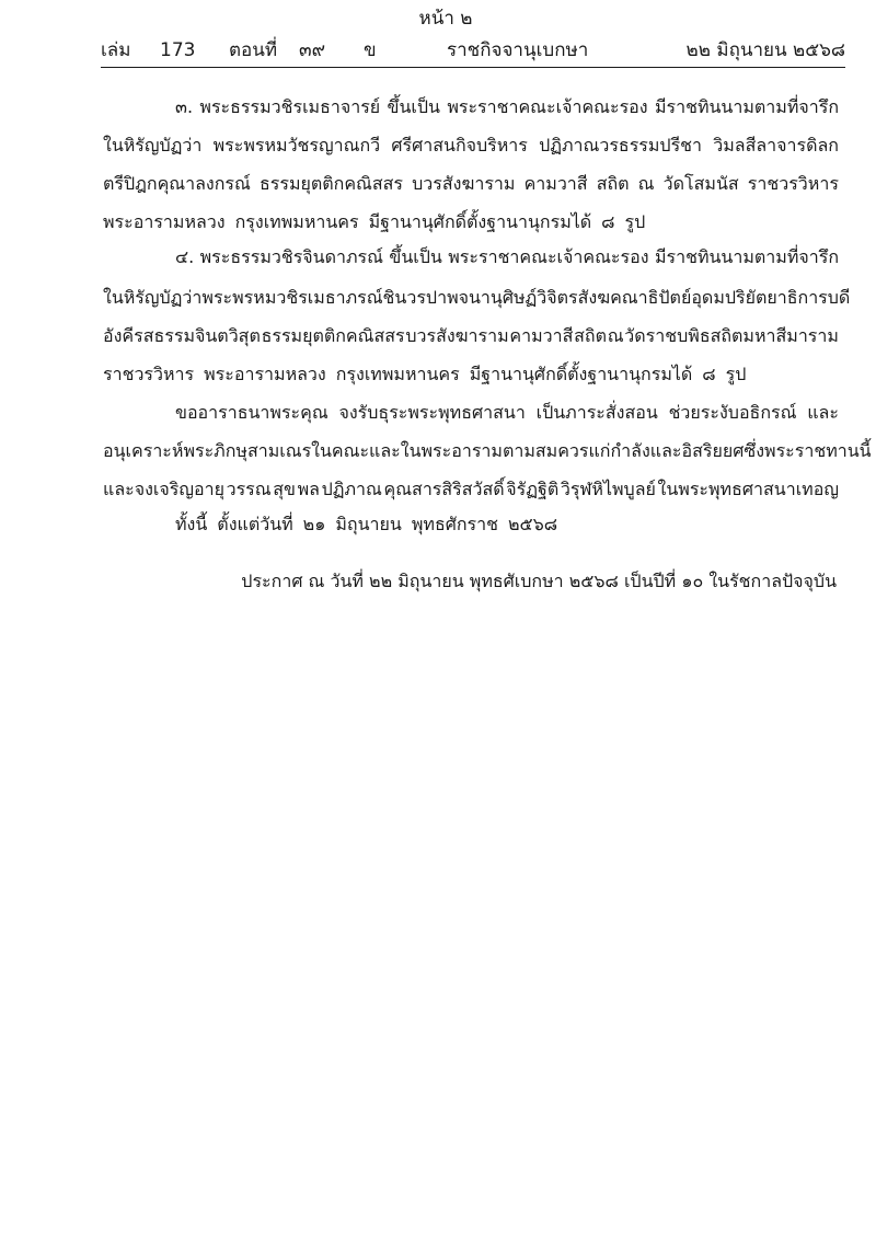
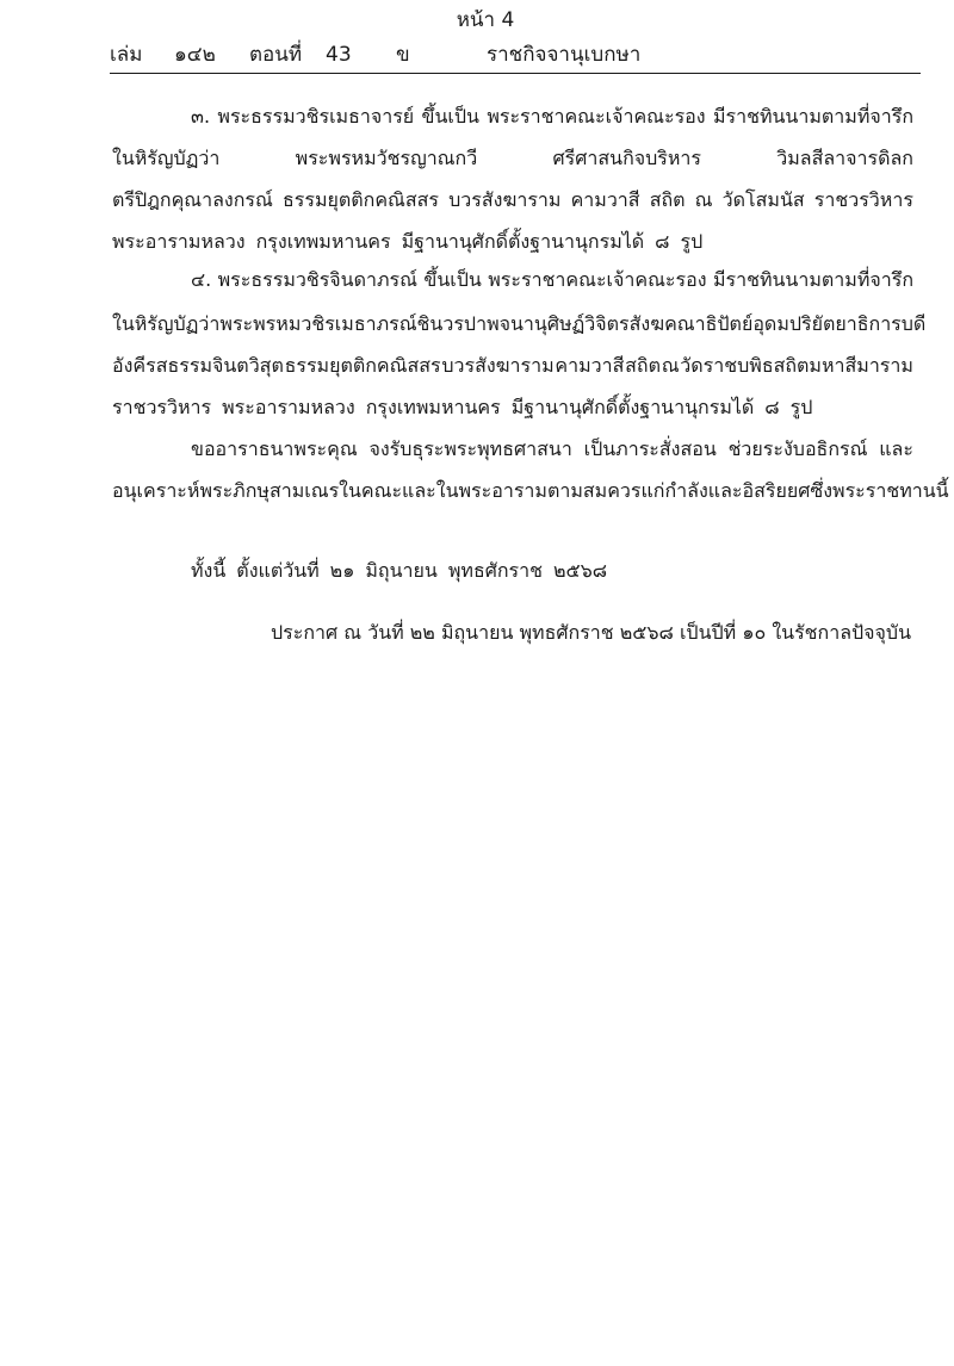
- หน้า ๒
+ หน้า 4
  เล่ม
- 173
+ ๑๔๒
  ตอนที่
- ๓๙
+ 43
  ข
  ราชกิจจานุเบกษา
- ๒๒ มิถุนายน ๒๕๖๘
  ๓.
  พระธรรมวชิรเมธาจารย์
  ขึ้นเป็น
  พระราชาคณะเจ้าคณะรอง
  มีราชทินนามตามที่จารึก
  ในหิรัญบัฏว่า
  พระพรหมวัชรญาณกวี
  ศรีศาสนกิจบริหาร
- ปฏิภาณวรธรรมปรีชา
  วิมลสีลาจารดิลก
  ตรีปิฎกคุณาลงกรณ์
  ธรรมยุตติกคณิสสร
  บวรสังฆาราม
  คามวาสี
  สถิต
  ณ
  วัดโสมนัส
  ราชวรวิหาร
  พระอารามหลวง
  กรุงเทพมหานคร
  มีฐานานุศักดิ์ตั้งฐานานุกรมได้
  ๘
  รูป
  ๔.
  พระธรรมวชิรจินดาภรณ์
  ขึ้นเป็น
  พระราชาคณะเจ้าคณะรอง
  มีราชทินนามตามที่จารึก
  ในหิรัญบัฏว่า
  พระพรหมวชิรเมธาภรณ์
  ชินวรปาพจนานุศิษฏ์
  วิจิตรสังฆคณาธิปัตย์
  อุดมปริยัตยาธิการบดี
  อังคีรสธรรมจินตวิสุต
  ธรรมยุตติกคณิสสร
  บวรสังฆาราม
  คามวาสี
  สถิต
  ณ
  วัดราชบพิธสถิตมหาสีมาราม
  ราชวรวิหาร
  พระอารามหลวง
  กรุงเทพมหานคร
  มีฐานานุศักดิ์ตั้งฐานานุกรมได้
  ๘
  รูป
  ขออาราธนาพระคุณ
  จงรับธุระพระพุทธศาสนา
  เป็นภาระสั่งสอน
  ช่วยระงับอธิกรณ์
  และ
  อนุเคราะห์พระภิกษุสามเณรในคณะและในพระอาราม
  ตามสมควรแก่กำลัง
  และอิสริยยศซึ่งพระราชทานนี้
- และจงเจริญอายุ
- วรรณ
- สุข
- พล
- ปฏิภาณ
- คุณสารสิริสวัสดิ์
- จิรัฏฐิติ
- วิรุฬหิไพบูลย์
- ในพระพุทธศาสนาเทอญ
  ทั้งนี้
  ตั้งแต่วันที่
  ๒๑
  มิถุนายน
  พุทธศักราช
  ๒๕๖๘
- ประกาศ ณ วันที่ ๒๒ มิถุนายน พุทธศัเบกษา ๒๕๖๘ เป็นปีที่ ๑๐ ในรัชกาลปัจจุบัน
+ ประกาศ ณ วันที่ ๒๒ มิถุนายน พุทธศักราช ๒๕๖๘ เป็นปีที่ ๑๐ ในรัชกาลปัจจุบัน
